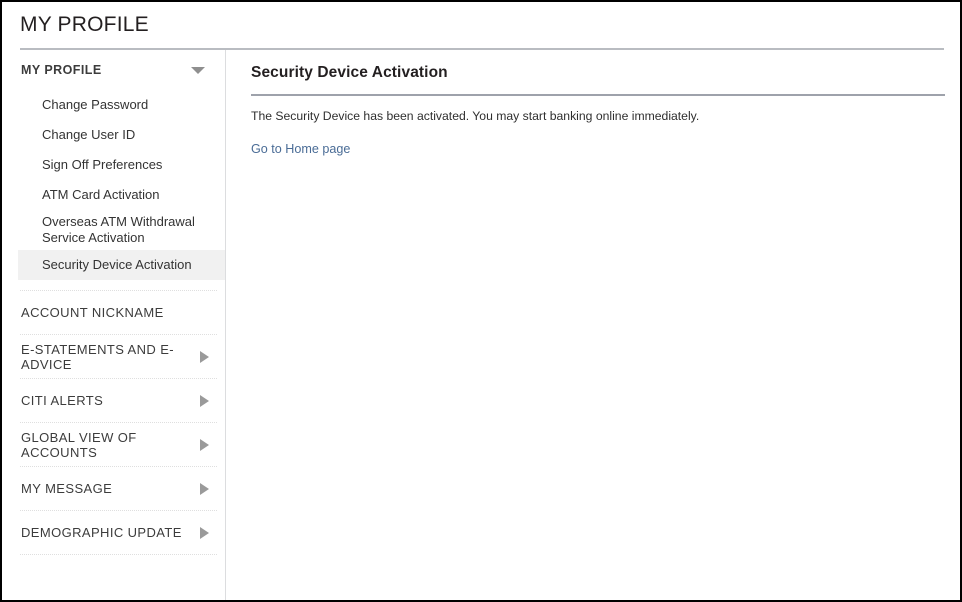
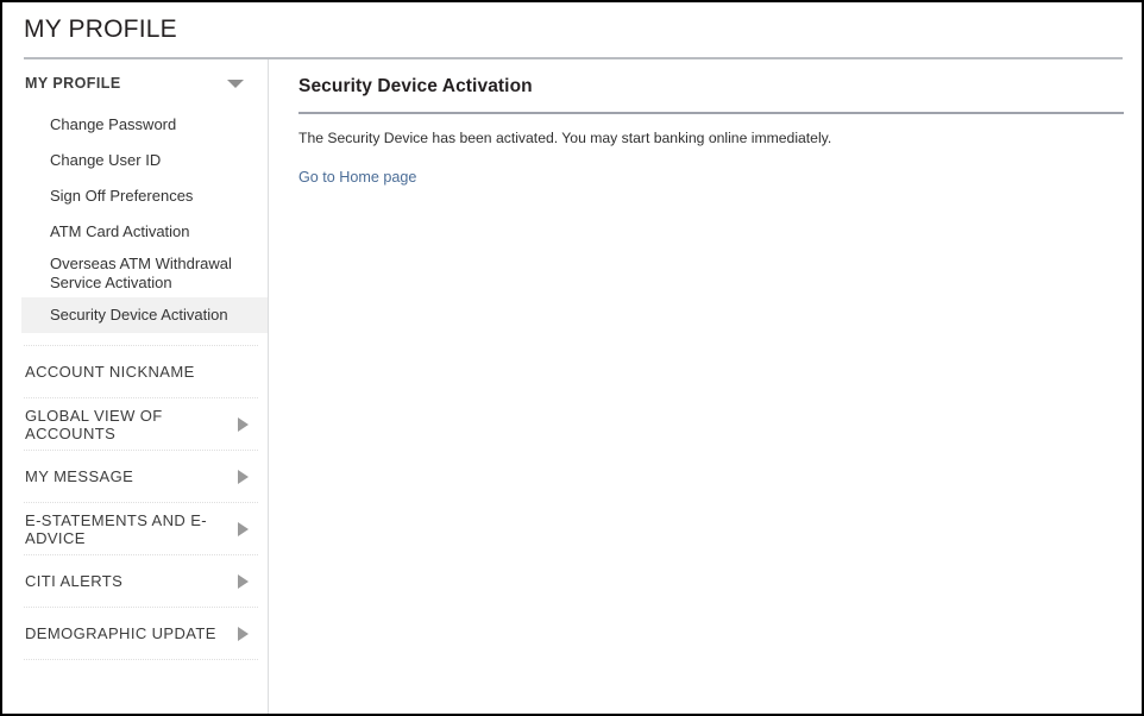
  MY PROFILE
  MY PROFILE
  Change Password
  Change User ID
  Sign Off Preferences
  ATM Card Activation
  Overseas ATM Withdrawal Service Activation
  Security Device Activation
  ACCOUNT NICKNAME
- E-STATEMENTS AND E-ADVICE
+ GLOBAL VIEW OF ACCOUNTS
- CITI ALERTS
+ MY MESSAGE
- GLOBAL VIEW OF ACCOUNTS
+ E-STATEMENTS AND E-ADVICE
- MY MESSAGE
+ CITI ALERTS
  DEMOGRAPHIC UPDATE
  Security Device Activation
  The Security Device has been activated. You may start banking online immediately.
  Go to Home page
